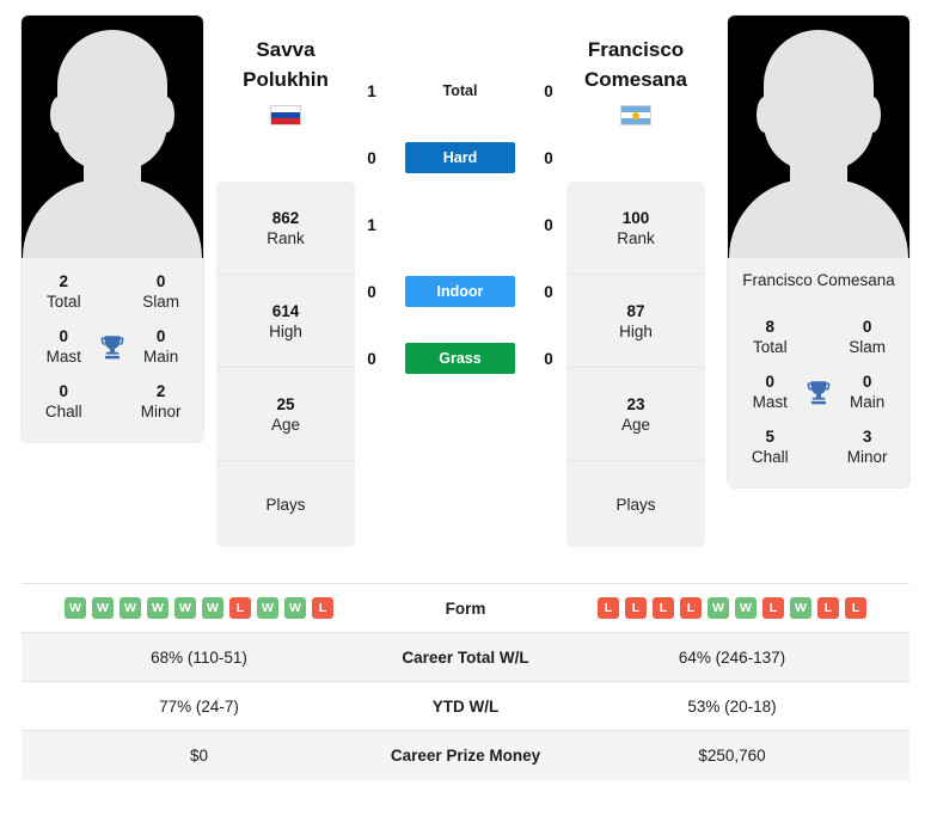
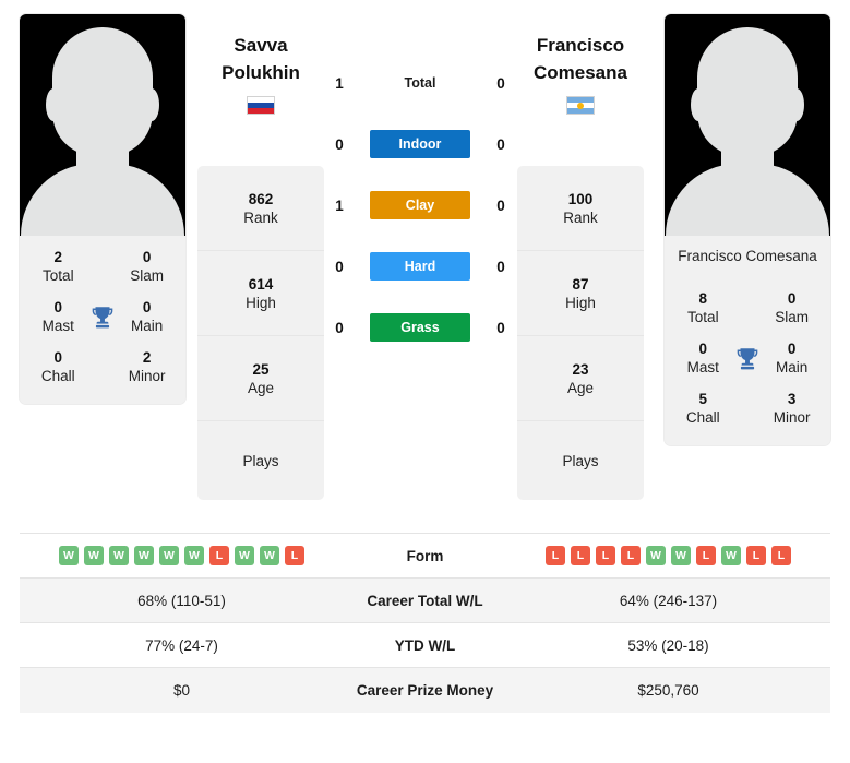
  2
  Total
  0
  Slam
  0
  Mast
  0
  Main
  0
  Chall
  2
  Minor
  Savva
  Polukhin
  862
  Rank
  614
  High
  25
  Age
  Plays
  1
  Total
  0
  0
- Hard
+ Indoor
  0
  1
+ Clay
  0
  0
- Indoor
+ Hard
  0
  0
  Grass
  0
  Francisco
  Comesana
  100
  Rank
  87
  High
  23
  Age
  Plays
  Francisco Comesana
  8
  Total
  0
  Slam
  0
  Mast
  0
  Main
  5
  Chall
  3
  Minor
  W W W W W W L W W L	Form	L L L L W W L W L L
  68% (110-51)	Career Total W/L	64% (246-137)
  77% (24-7)	YTD W/L	53% (20-18)
  $0	Career Prize Money	$250,760
